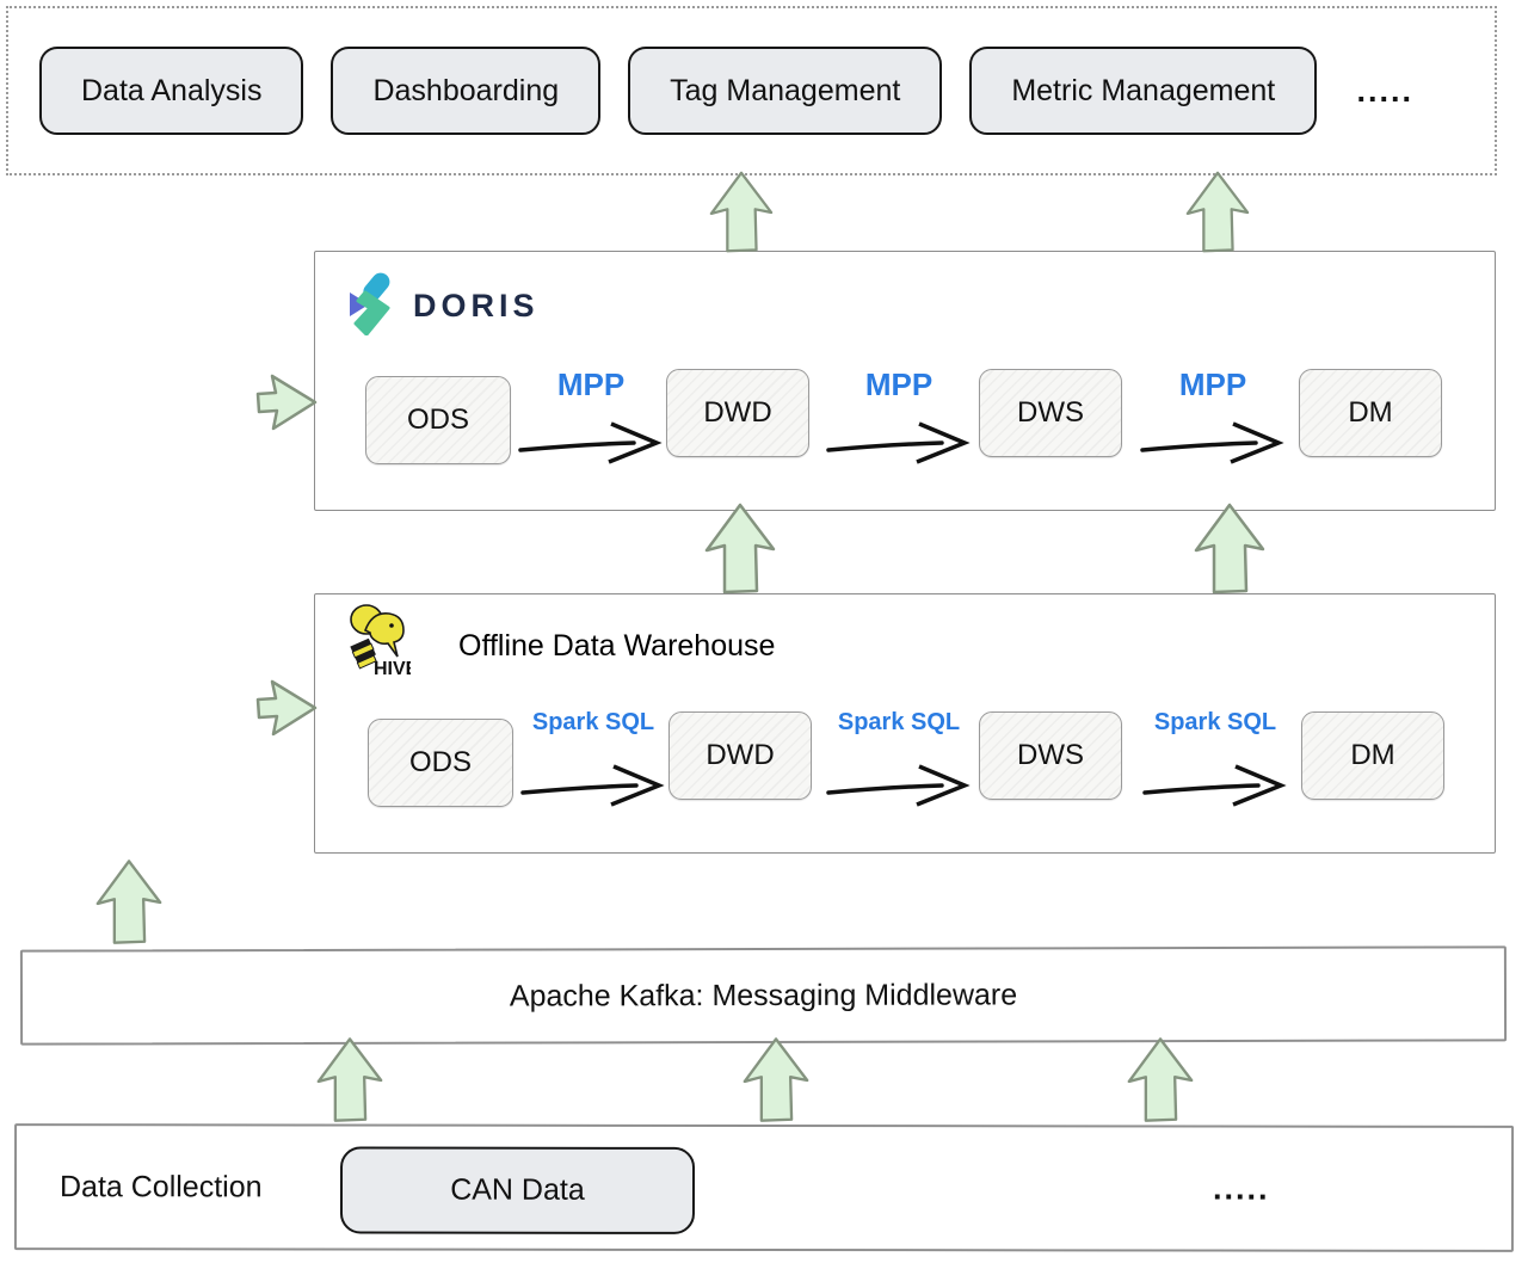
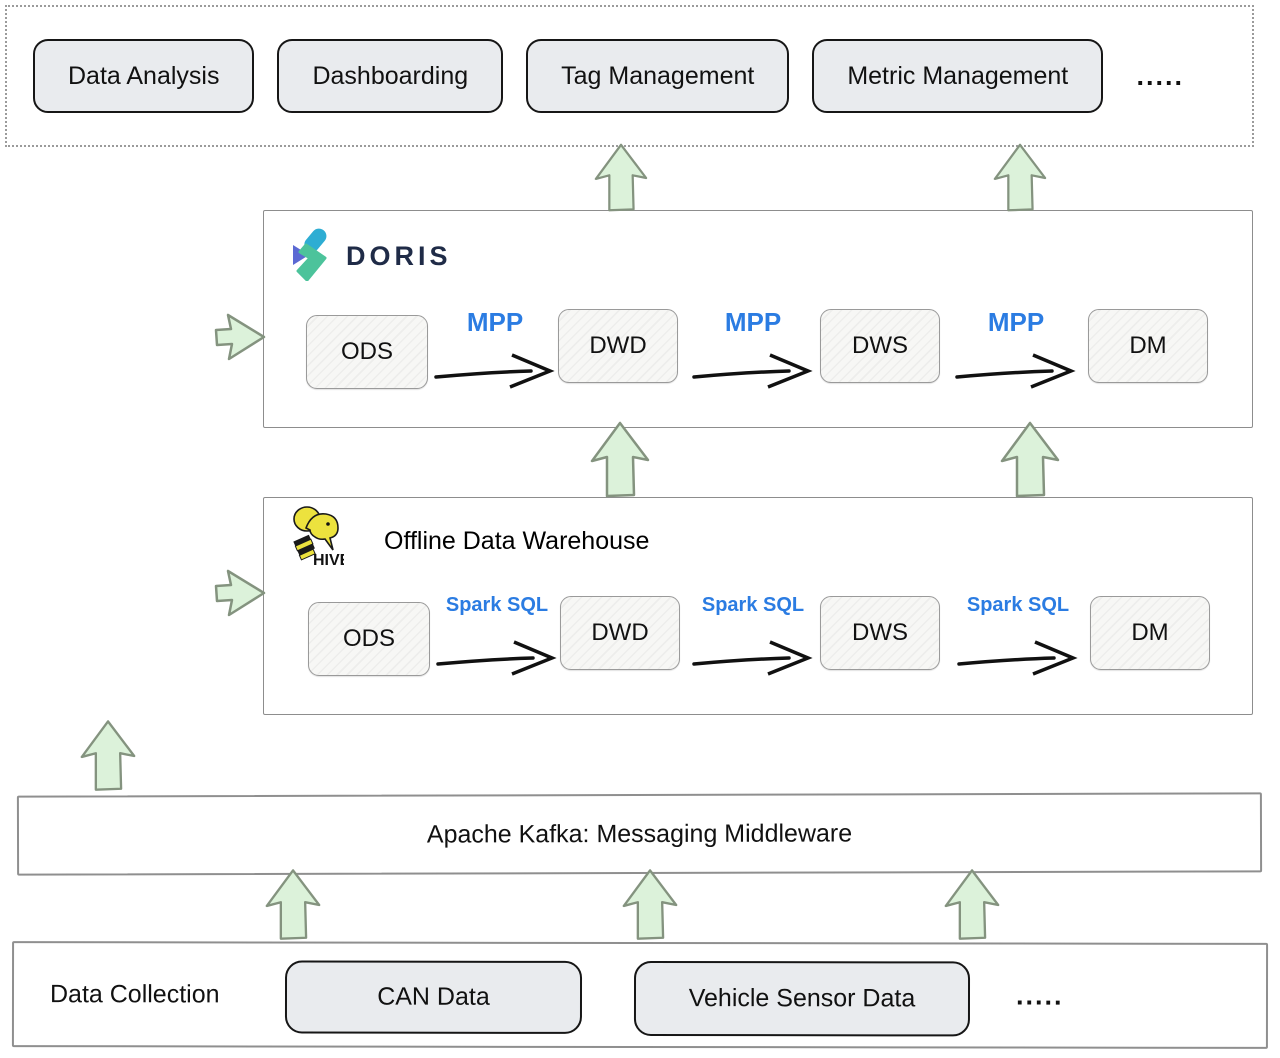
  Data Analysis
  Dashboarding
  Tag Management
  Metric Management
  .....
  DORIS
  ODS
  DWD
  DWS
  DM
  MPP
  MPP
  MPP
  HIV
  Offline Data Warehouse
  ODS
  DWD
  DWS
  DM
  Spark SQL
  Spark SQL
  Spark SQL
  Apache Kafka: Messaging Middleware
  Data Collection
  CAN Data
+ Vehicle Sensor Data
  .....
